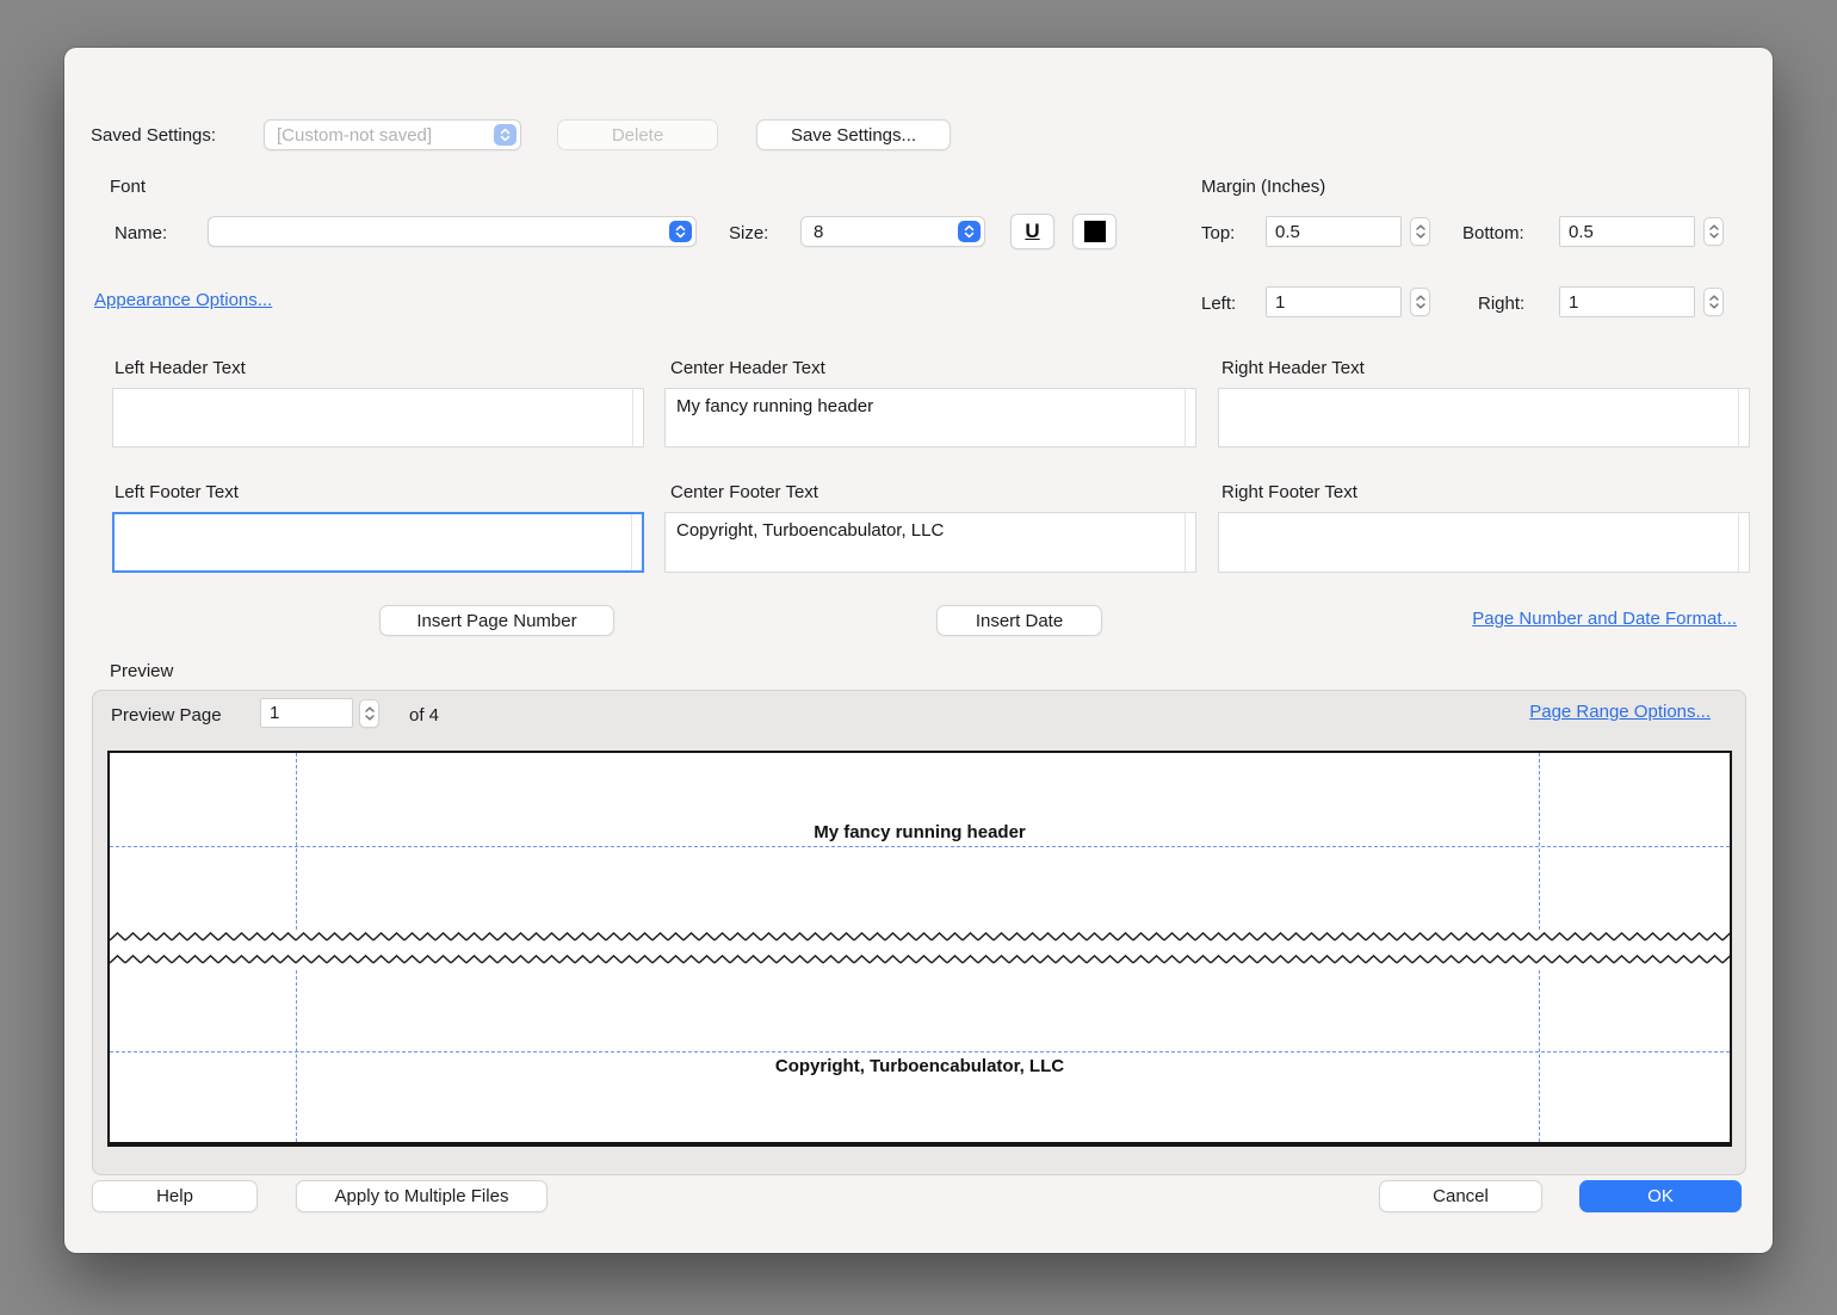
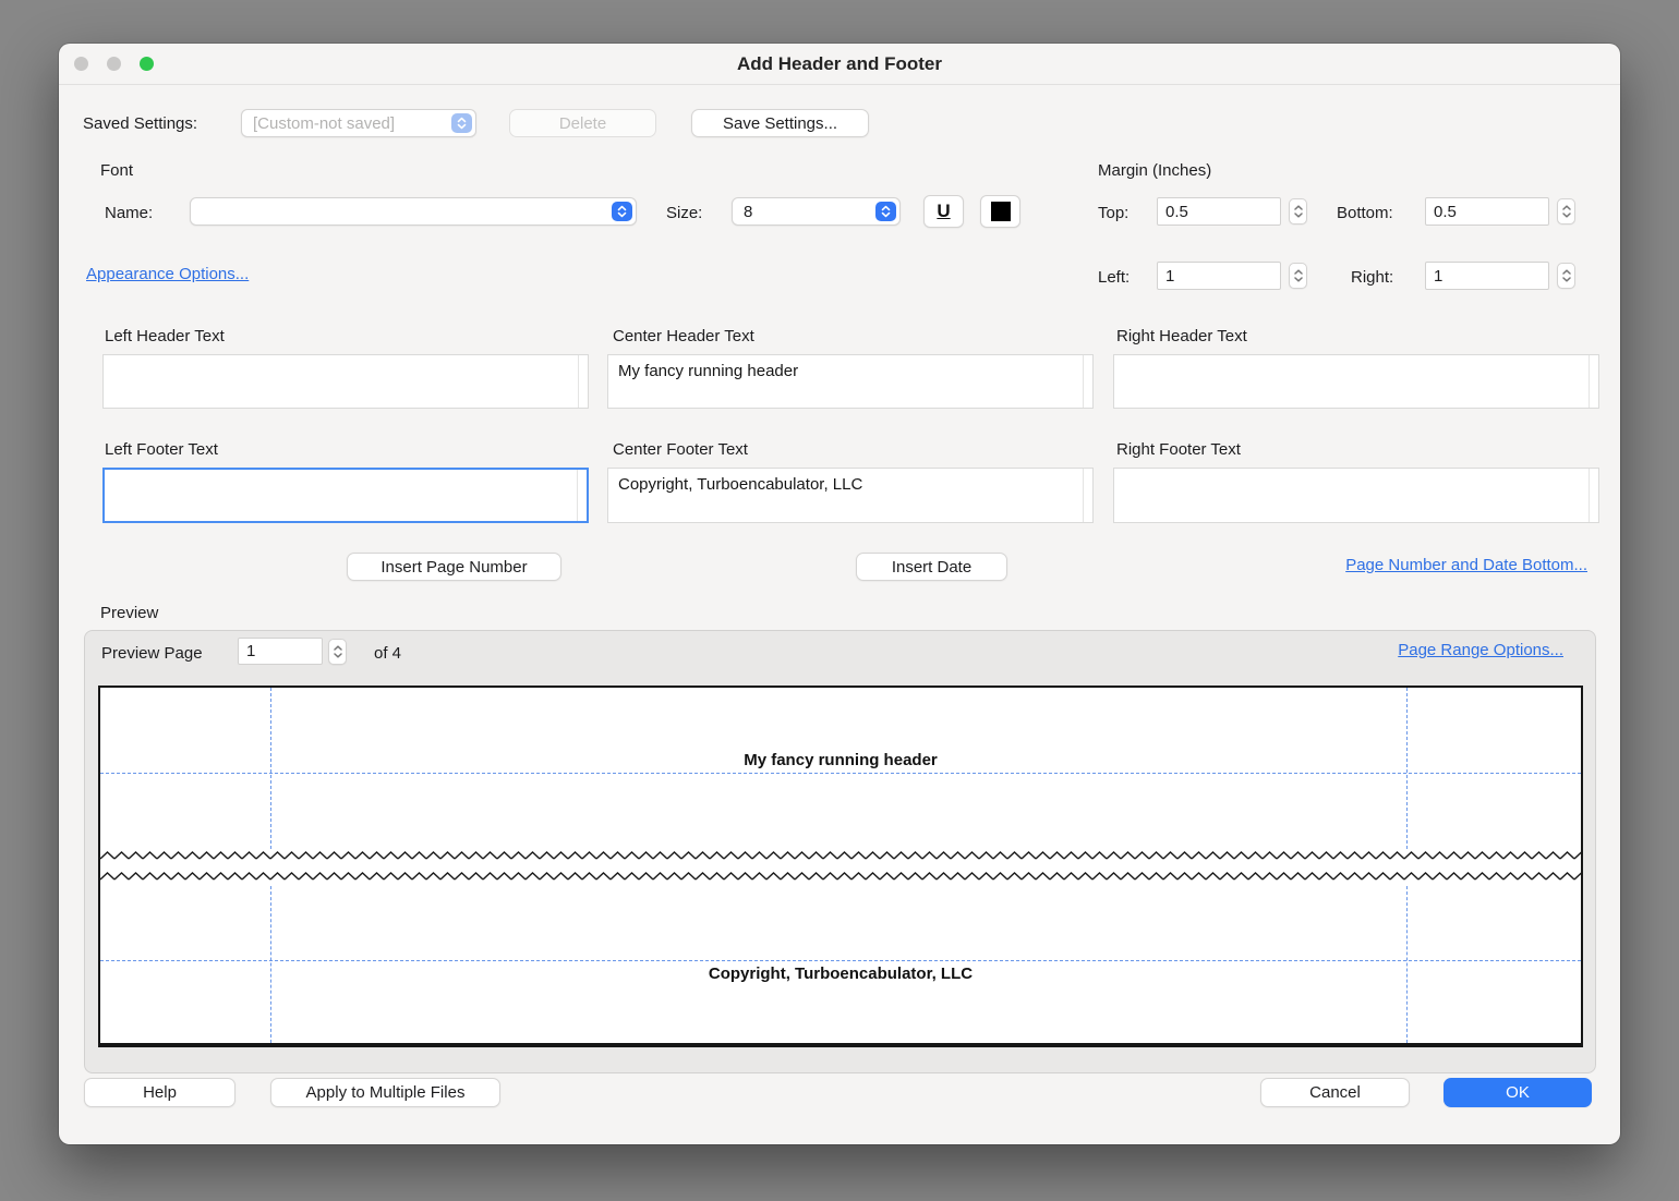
+ Add Header and Footer
  Saved Settings:
  [Custom-not saved]
  Delete
  Save Settings...
  Font
  Name:
  Size:
  8
  U
  Margin (Inches)
  Top:
  0.5
  Bottom:
  0.5
  Left:
  1
  Right:
  1
  Appearance Options...
  Left Header Text
  Center Header Text
  Right Header Text
  My fancy running header
  Left Footer Text
  Center Footer Text
  Right Footer Text
  Copyright, Turboencabulator, LLC
  Insert Page Number
  Insert Date
- Page Number and Date Format...
+ Page Number and Date Bottom...
  Preview
  Preview Page
  1
  of 4
  Page Range Options...
  My fancy running header
  Copyright, Turboencabulator, LLC
  Help
  Apply to Multiple Files
  Cancel
  OK
